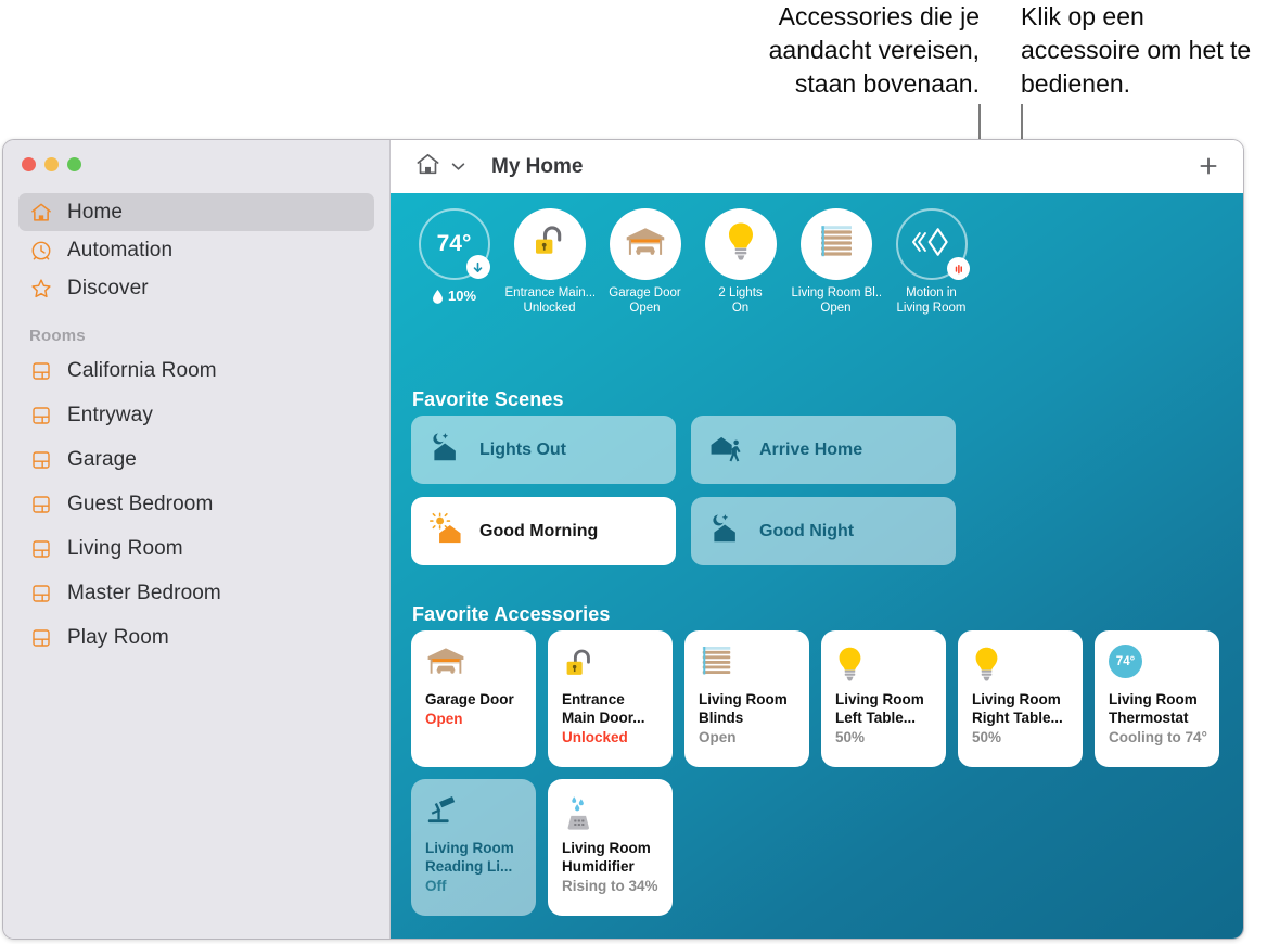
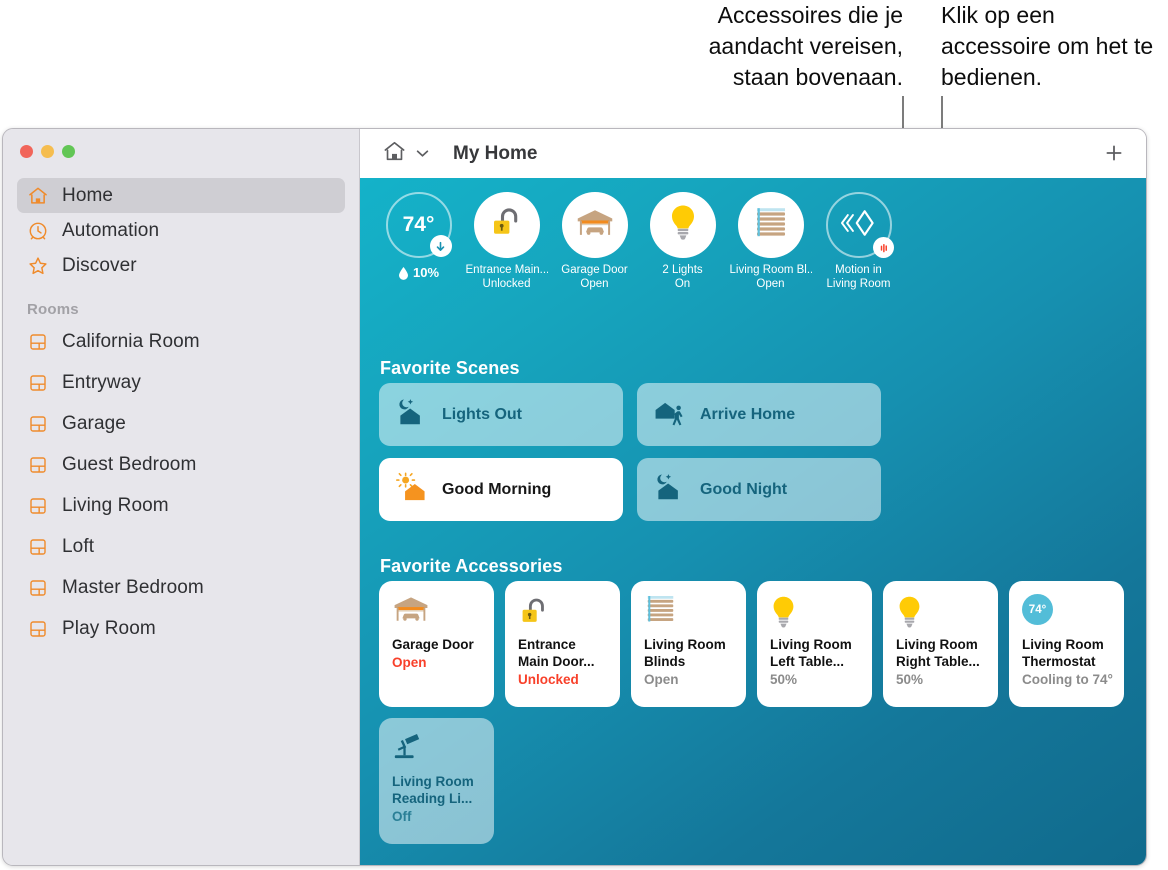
- Accessories die je aandacht vereisen, staan bovenaan.
+ Accessoires die je aandacht vereisen, staan bovenaan.
  Klik op een accessoire om het te bedienen.
  Home
  Automation
  Discover
  Rooms
  California Room
  Entryway
  Garage
  Guest Bedroom
  Living Room
+ Loft
  Master Bedroom
  Play Room
  My Home
  74°
  10%
  Entrance Main..
  Unlocked
  Garage Door
  Open
  2 Lights
  On
  Living Room Bl.
  Open
  Motion in
  Living Room
  Favorite Scenes
  Lights Out
  Arrive Home
  Good Morning
  Good Night
  Favorite Accessories
  Garage Door
  Open
  Entrance Main Door...
  Unlocked
  Living Room Blinds
  Open
  Living Room Left Table...
  50%
  Living Room Right Table...
  50%
  74°
  Living Room Thermostat
  Cooling to 74°
  Living Room Reading Li...
  Off
- Living Room Humidifier
- Rising to 34%
